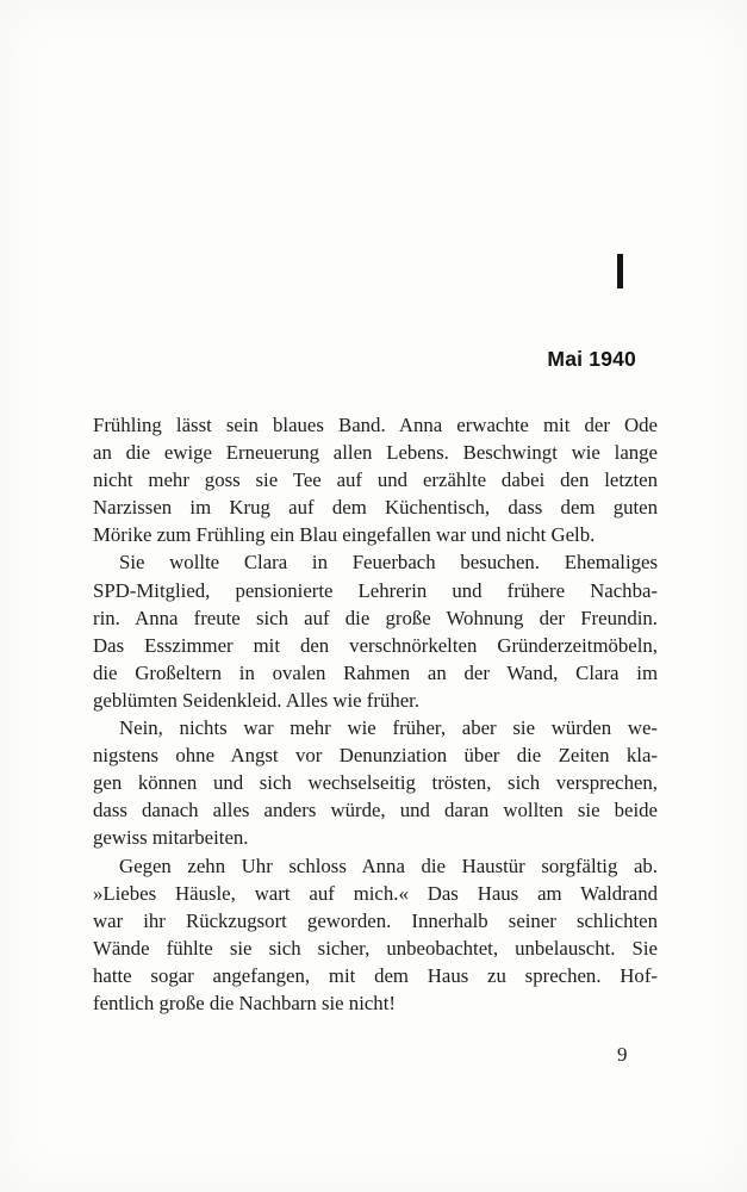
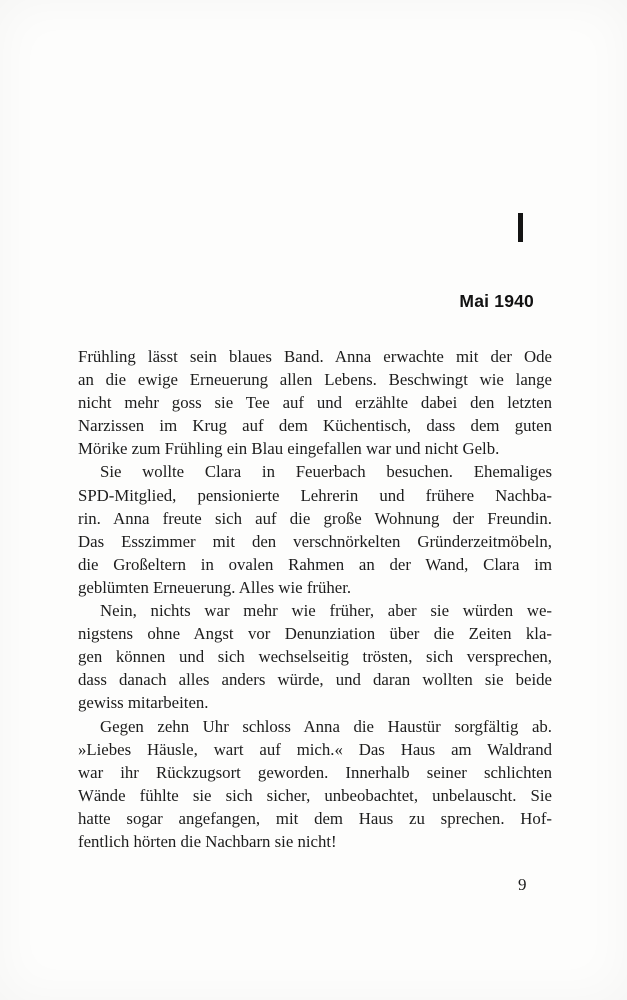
  Mai 1940
  Frühling lässt sein blaues Band. Anna erwachte mit der Ode
  an die ewige Erneuerung allen Lebens. Beschwingt wie lange
  nicht mehr goss sie Tee auf und erzählte dabei den letzten
  Narzissen im Krug auf dem Küchentisch, dass dem guten
  Mörike zum Frühling ein Blau eingefallen war und nicht Gelb.
  Sie wollte Clara in Feuerbach besuchen. Ehemaliges
  SPD-Mitglied, pensionierte Lehrerin und frühere Nachba-
  rin. Anna freute sich auf die große Wohnung der Freundin.
  Das Esszimmer mit den verschnörkelten Gründerzeitmöbeln,
  die Großeltern in ovalen Rahmen an der Wand, Clara im
- geblümten Seidenkleid. Alles wie früher.
+ geblümten Erneuerung. Alles wie früher.
  Nein, nichts war mehr wie früher, aber sie würden we-
  nigstens ohne Angst vor Denunziation über die Zeiten kla-
  gen können und sich wechselseitig trösten, sich versprechen,
  dass danach alles anders würde, und daran wollten sie beide
  gewiss mitarbeiten.
  Gegen zehn Uhr schloss Anna die Haustür sorgfältig ab.
  »Liebes Häusle, wart auf mich.« Das Haus am Waldrand
  war ihr Rückzugsort geworden. Innerhalb seiner schlichten
  Wände fühlte sie sich sicher, unbeobachtet, unbelauscht. Sie
  hatte sogar angefangen, mit dem Haus zu sprechen. Hof-
- fentlich große die Nachbarn sie nicht!
+ fentlich hörten die Nachbarn sie nicht!
  9
